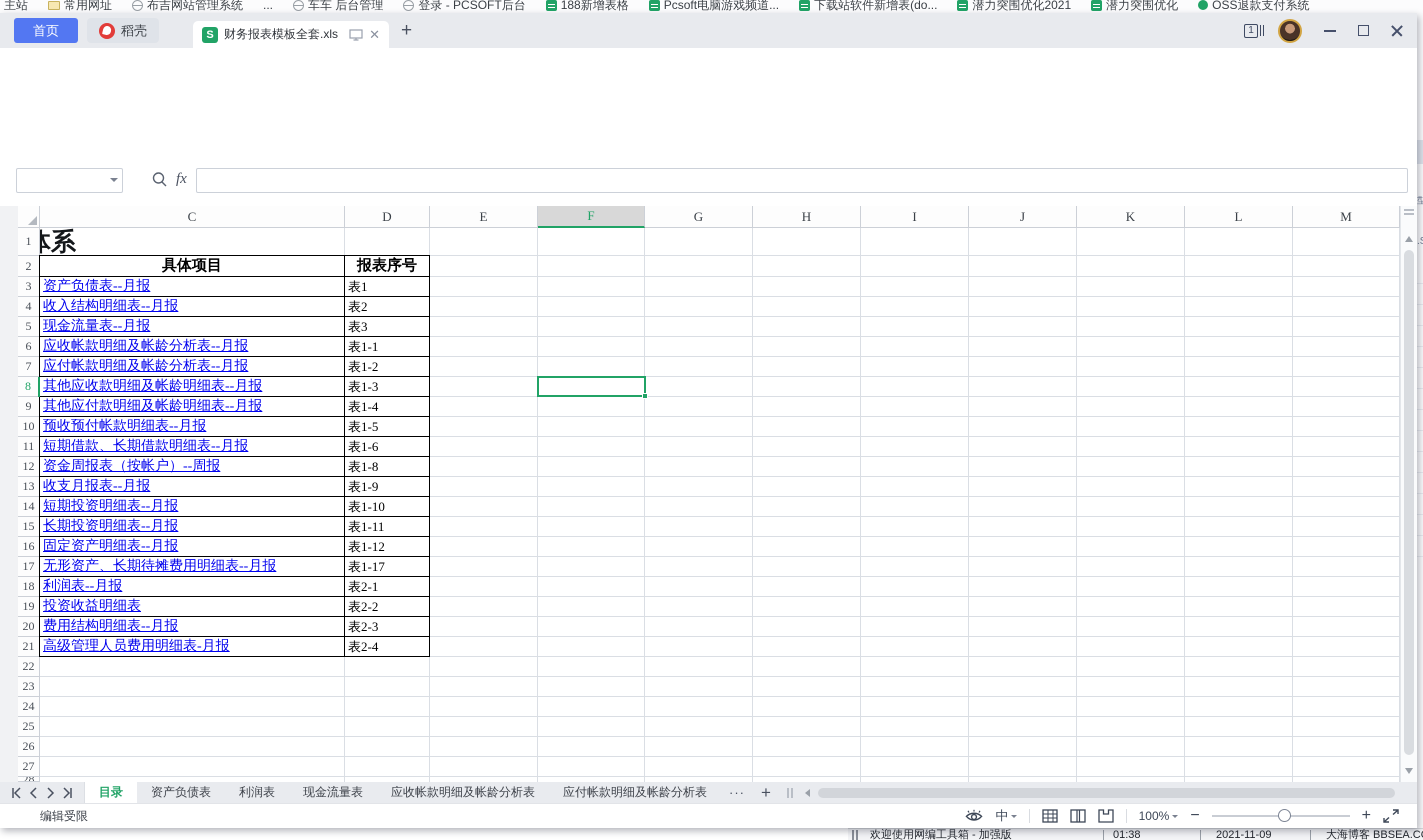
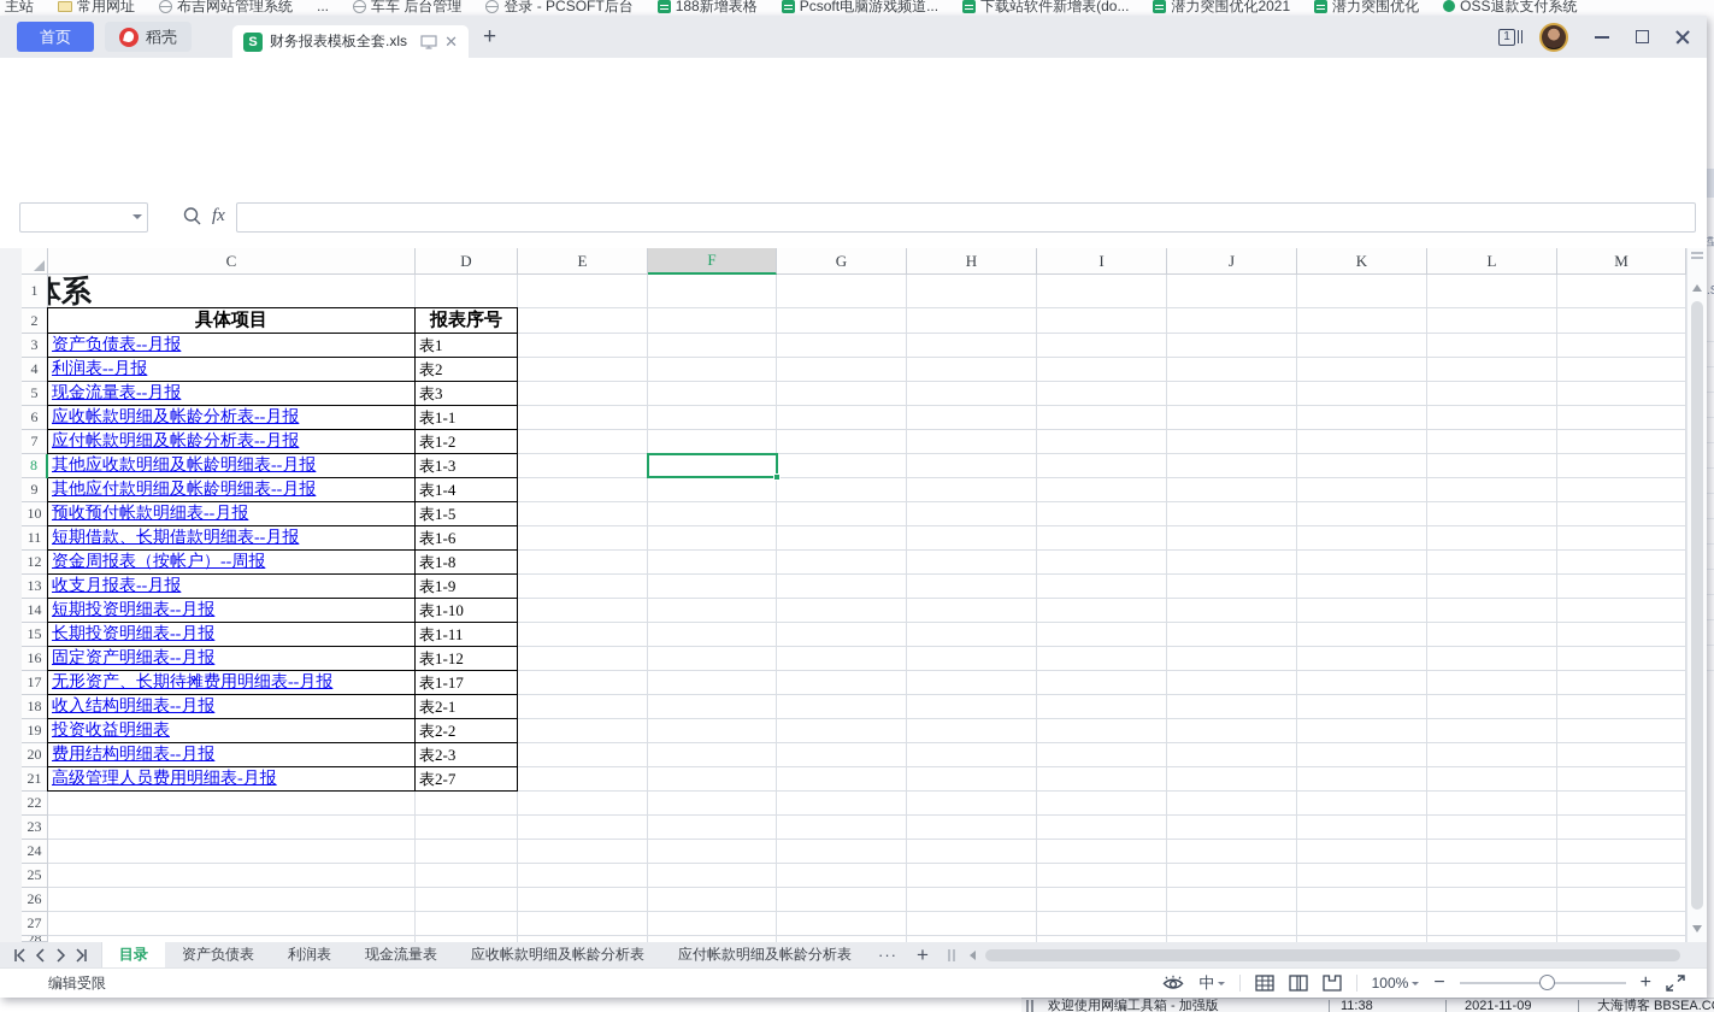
  主站
  常用网址
  布吉网站管理系统
  ...
  车车 后台管理
  登录 - PCSOFT后台
  188新增表格
  Pcsoft电脑游戏频道...
  下载站软件新增表(do...
  潜力突围优化2021
  潜力突围优化
  OSS退款支付系统
  型
  欢迎使用网编工具箱 - 加强版
- 01:38
+ 11:38
  2021-11-09
  大海博客 BBSEA.C
  首页
  稻壳
  财务报表模板全套.xls
  ✕
  +
  1
  fx
  C
  D
  E
  F
  G
  H
  I
  J
  K
  L
  M
  1
  2
  3
  4
  5
  6
  7
  8
  9
  10
  11
  12
  13
  14
  15
  16
  17
  18
  19
  20
  21
  22
  23
  24
  25
  26
  27
  28
  具体项目
  报表序号
  资产负债表--月报
  表1
- 收入结构明细表--月报
+ 利润表--月报
  表2
  现金流量表--月报
  表3
  应收帐款明细及帐龄分析表--月报
  表1-1
  应付帐款明细及帐龄分析表--月报
  表1-2
  其他应收款明细及帐龄明细表--月报
  表1-3
  其他应付款明细及帐龄明细表--月报
  表1-4
  预收预付帐款明细表--月报
  表1-5
  短期借款、长期借款明细表--月报
  表1-6
  资金周报表（按帐户）--周报
  表1-8
  收支月报表--月报
  表1-9
  短期投资明细表--月报
  表1-10
  长期投资明细表--月报
  表1-11
  固定资产明细表--月报
  表1-12
  无形资产、长期待摊费用明细表--月报
  表1-17
- 利润表--月报
+ 收入结构明细表--月报
  表2-1
  投资收益明细表
  表2-2
  费用结构明细表--月报
  表2-3
  高级管理人员费用明细表-月报
- 表2-4
+ 表2-7
  目录
  资产负债表
  利润表
  现金流量表
  应收帐款明细及帐龄分析表
  应付帐款明细及帐龄分析表
  ···
  +
  编辑受限
  中
  100%
  −
  +
